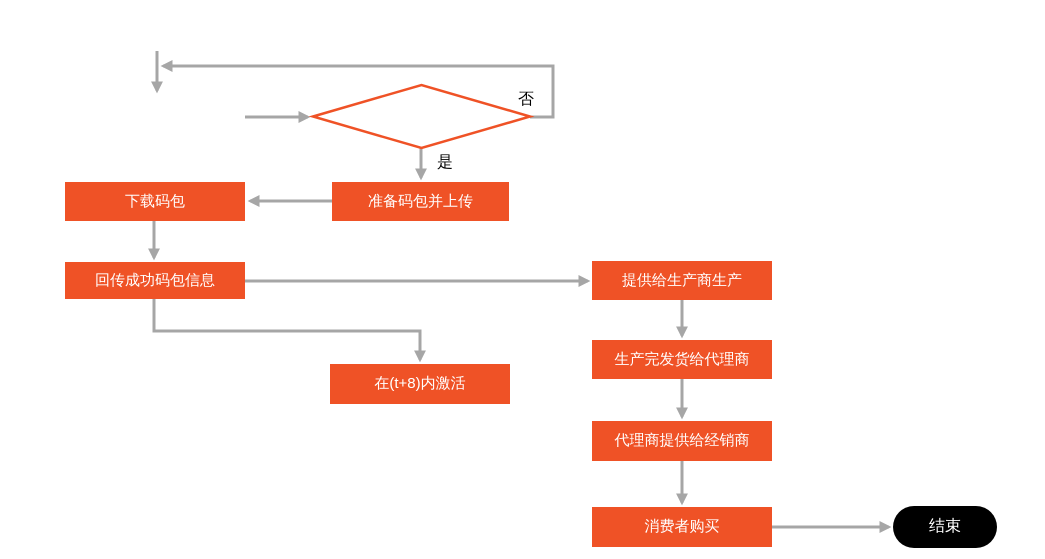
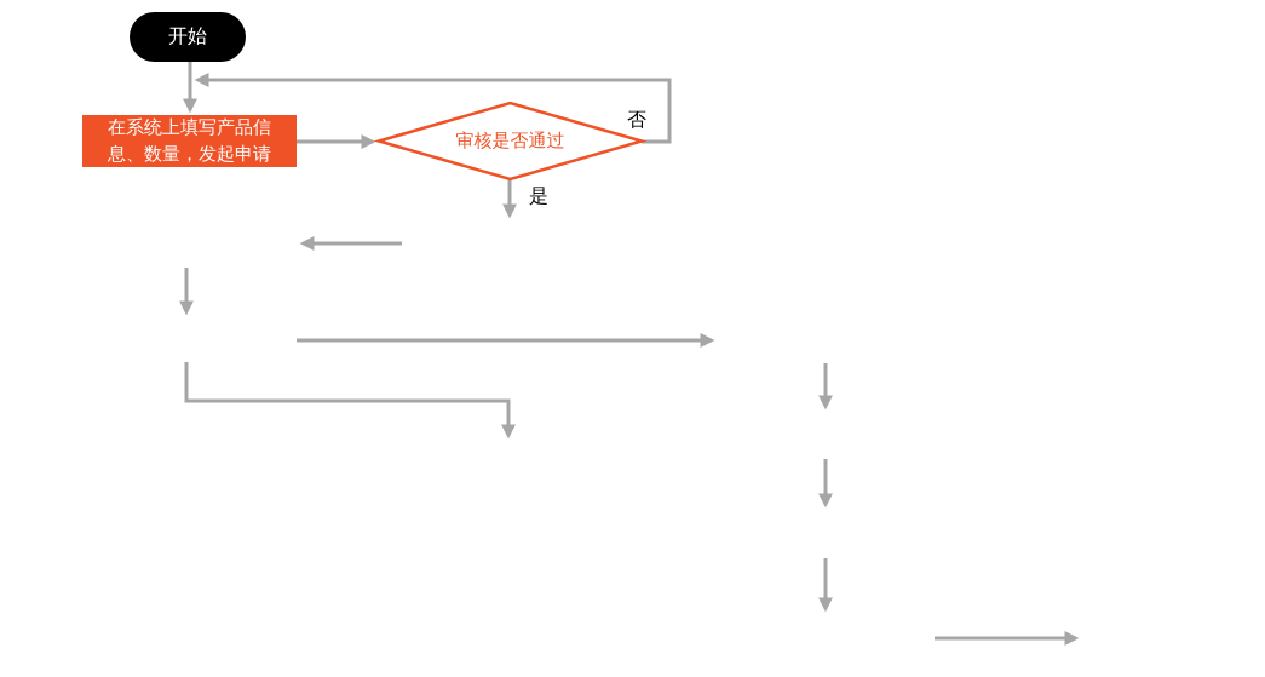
+ 开始
+ 在系统上填写产品信
+ 息、数量，发起申请
+ 审核是否通过
  否
  是
- 准备码包并上传
- 下载码包
- 回传成功码包信息
- 在(t+8)内激活
- 提供给生产商生产
- 生产完发货给代理商
- 代理商提供给经销商
- 消费者购买
- 结束
